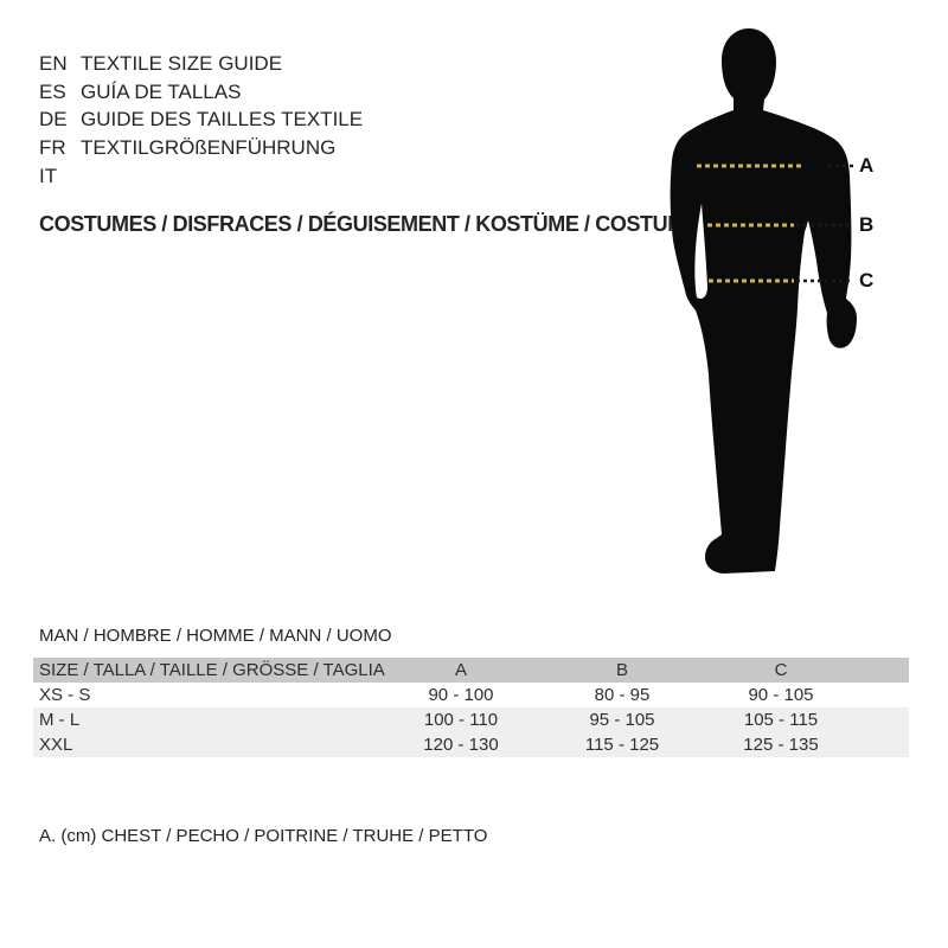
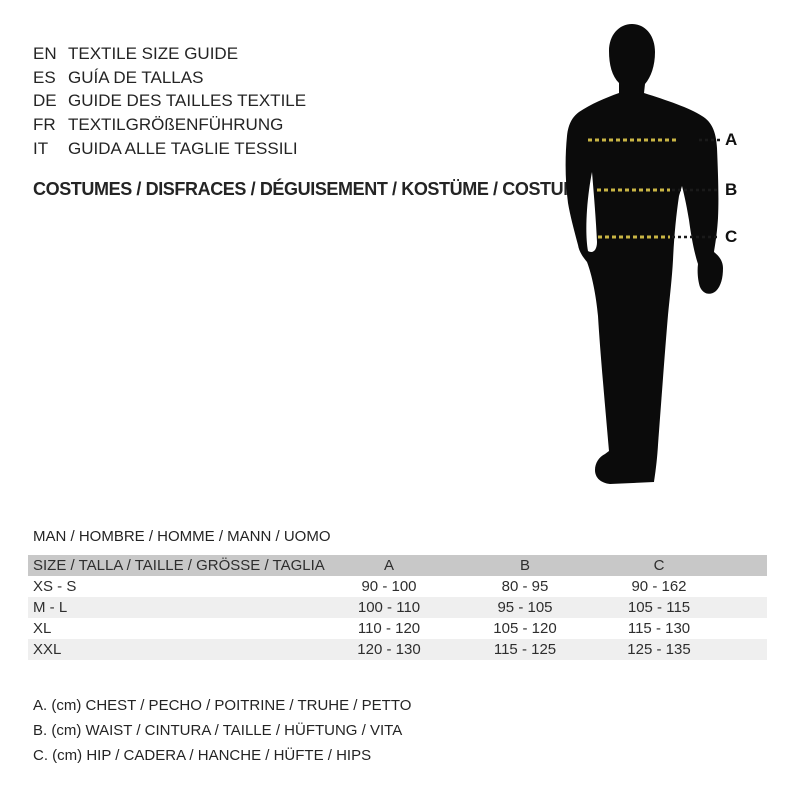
  EN
  TEXTILE SIZE GUIDE
  ES
  GUÍA DE TALLAS
  DE
  GUIDE DES TAILLES TEXTILE
  FR
  TEXTILGRÖßENFÜHRUNG
  IT
+ GUIDA ALLE TAGLIE TESSILI
  COSTUMES / DISFRACES / DÉGUISEMENT / KOSTÜME / COSTU
  A
  B
  C
  MAN / HOMBRE / HOMME / MANN / UOMO
  SIZE / TALLA / TAILLE / GRÖSSE / TAGLIA	A	B	C
- XS - S	90 - 100	80 - 95	90 - 105
+ XS - S	90 - 100	80 - 95	90 - 162
  M - L	100 - 110	95 - 105	105 - 115
+ XL	110 - 120	105 - 120	115 - 130
  XXL	120 - 130	115 - 125	125 - 135
  A. (cm) CHEST / PECHO / POITRINE / TRUHE / PETTO
+ B. (cm) WAIST / CINTURA / TAILLE / HÜFTUNG / VITA
+ C. (cm) HIP / CADERA / HANCHE / HÜFTE / HIPS
